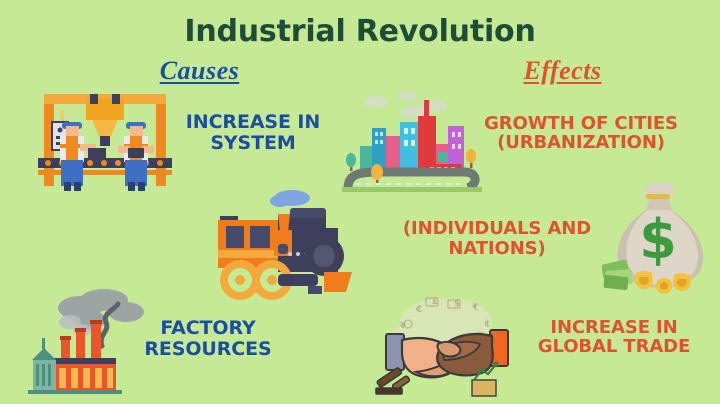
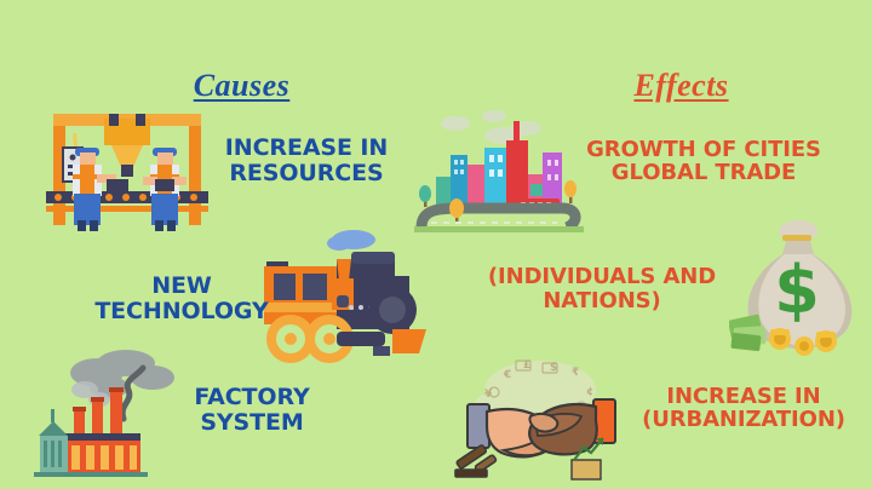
- Industrial Revolution
  Causes
  Effects
  INCREASE IN
- SYSTEM
+ RESOURCES
+ NEW
+ TECHNOLOGY
  FACTORY
- RESOURCES
+ SYSTEM
  GROWTH OF CITIES
- (URBANIZATION)
+ GLOBAL TRADE
  $
  (INDIVIDUALS AND
  NATIONS)
  ¥
  €
  £
  $
  ₹
  ¢
  INCREASE IN
- GLOBAL TRADE
+ (URBANIZATION)
